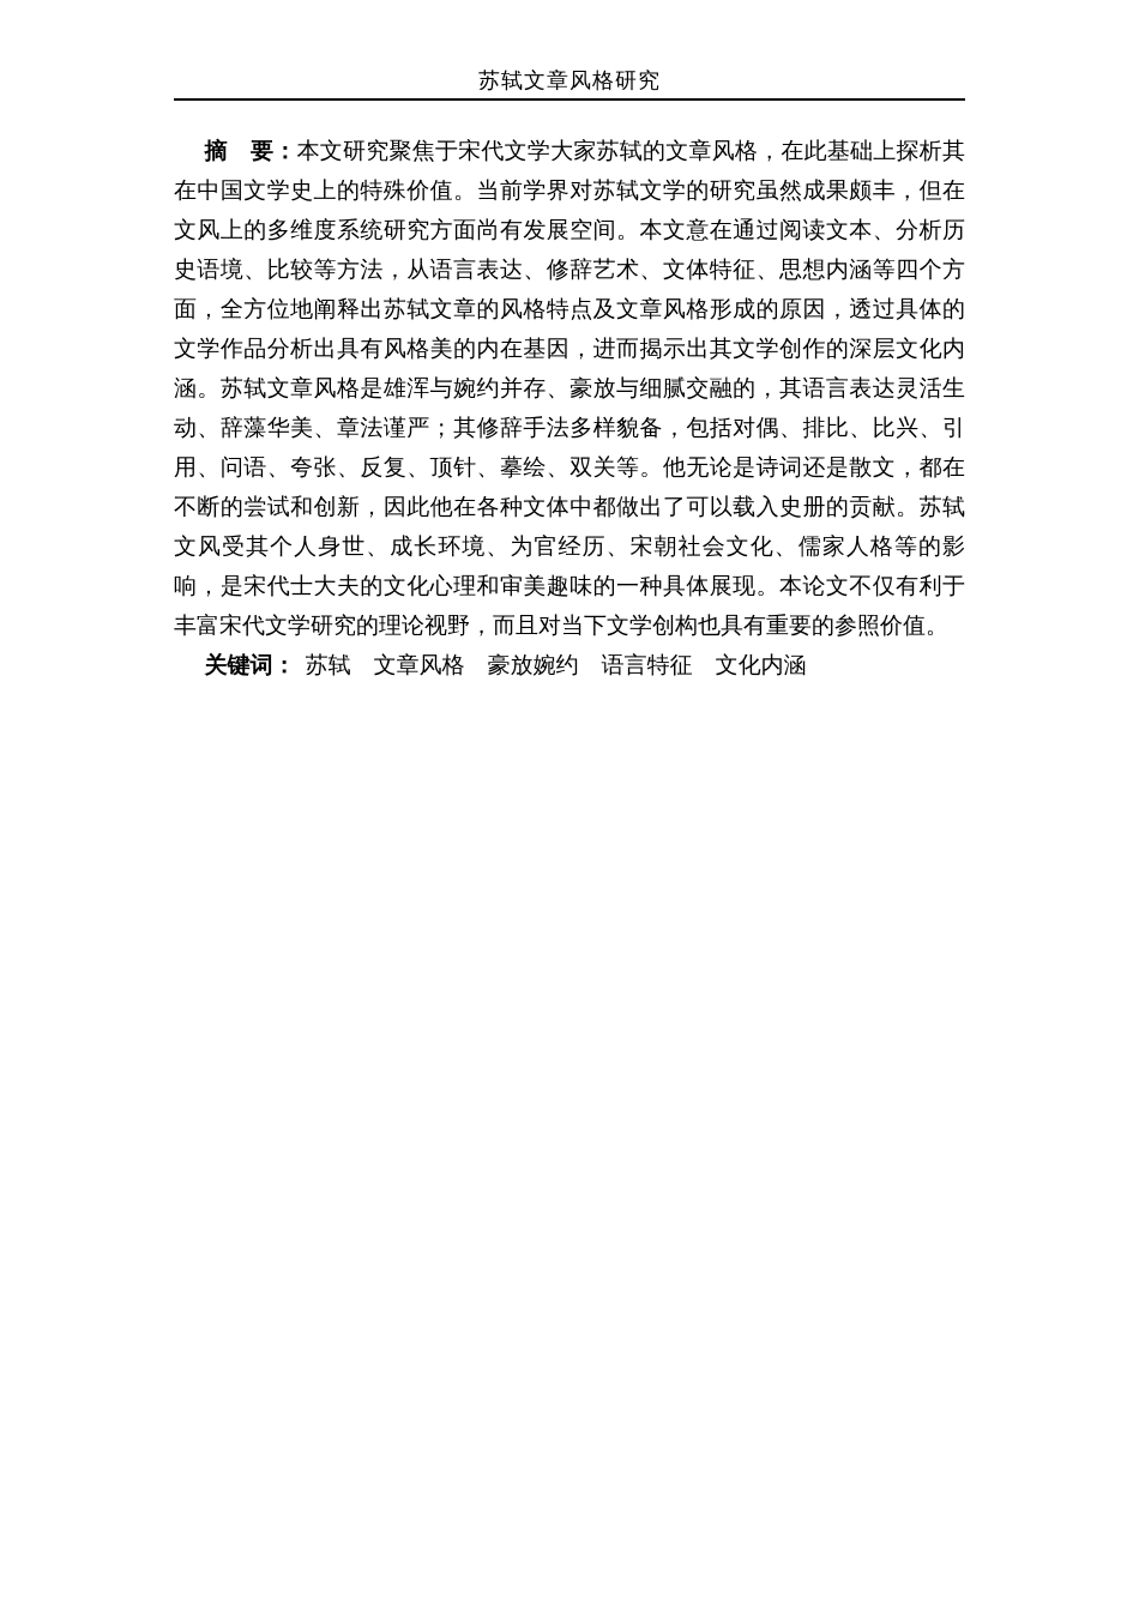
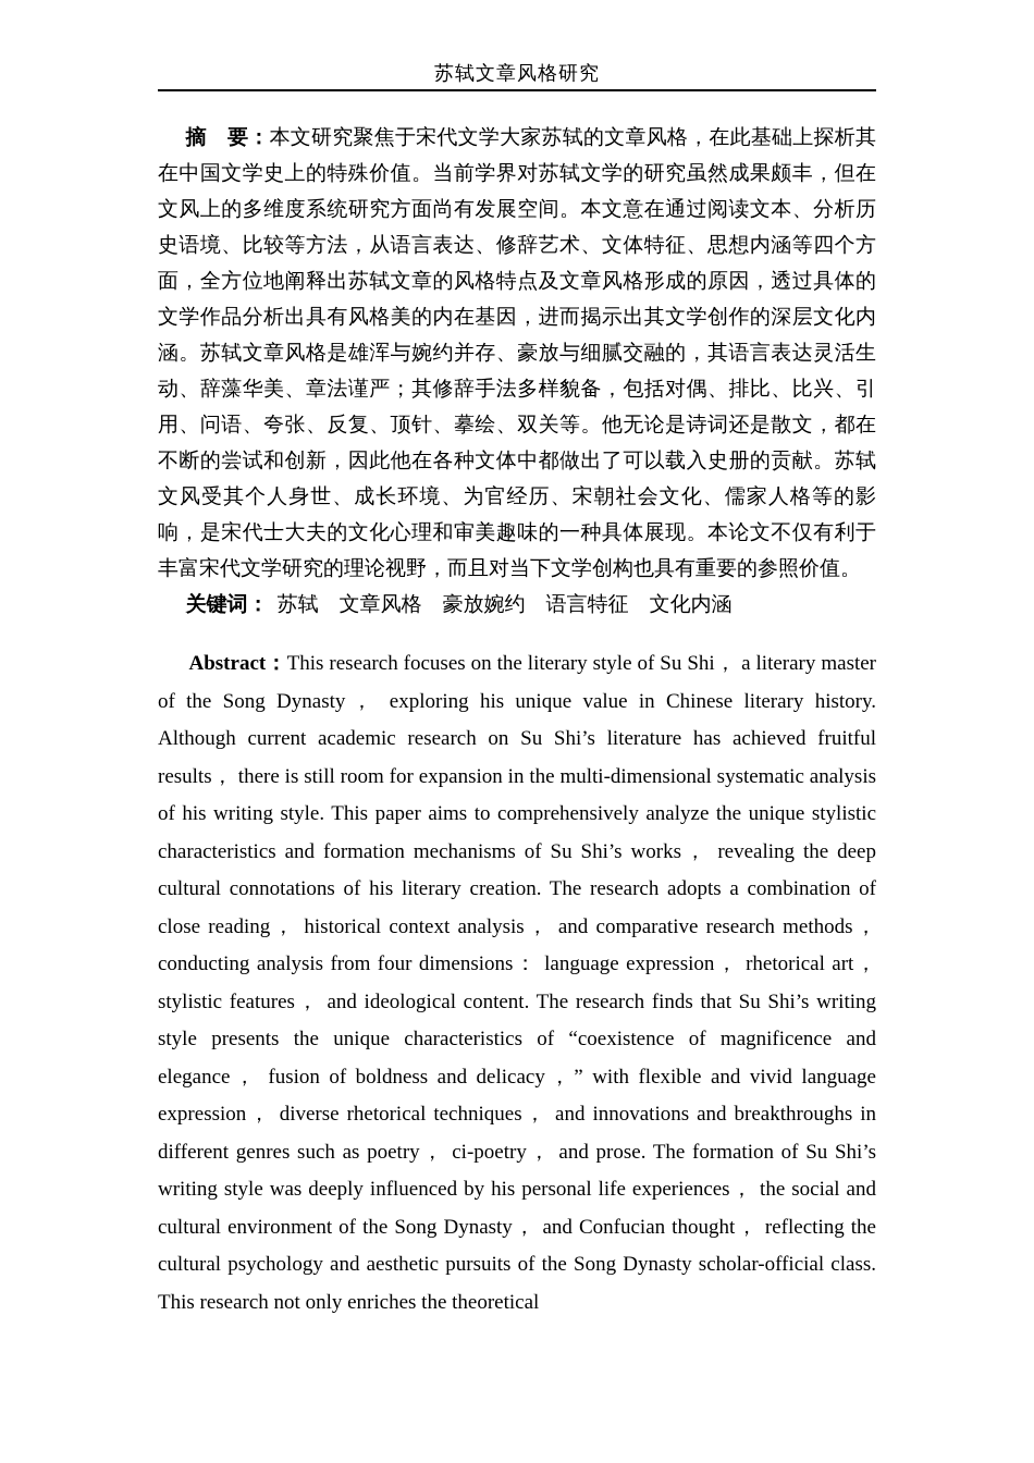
  苏轼文章风格研究
  摘 要：本文研究聚焦于宋代文学大家苏轼的文章风格，在此基础上探析其在中国文学史上的特殊价值。当前学界对苏轼文学的研究虽然成果颇丰，但在文风上的多维度系统研究方面尚有发展空间。本文意在通过阅读文本、分析历史语境、比较等方法，从语言表达、修辞艺术、文体特征、思想内涵等四个方面，全方位地阐释出苏轼文章的风格特点及文章风格形成的原因，透过具体的文学作品分析出具有风格美的内在基因，进而揭示出其文学创作的深层文化内涵。苏轼文章风格是雄浑与婉约并存、豪放与细腻交融的，其语言表达灵活生动、辞藻华美、章法谨严；其修辞手法多样貌备，包括对偶、排比、比兴、引用、问语、夸张、反复、顶针、摹绘、双关等。他无论是诗词还是散文，都在不断的尝试和创新，因此他在各种文体中都做出了可以载入史册的贡献。苏轼文风受其个人身世、成长环境、为官经历、宋朝社会文化、儒家人格等的影响，是宋代士大夫的文化心理和审美趣味的一种具体展现。本论文不仅有利于丰富宋代文学研究的理论视野，而且对当下文学创构也具有重要的参照价值。
  关键词： 苏轼 文章风格 豪放婉约 语言特征 文化内涵
+ Abstract：This research focuses on the literary style of Su Shi， a literary master of the Song Dynasty， exploring his unique value in Chinese literary history. Although current academic research on Su Shi’s literature has achieved fruitful results， there is still room for expansion in the multi-dimensional systematic analysis of his writing style. This paper aims to comprehensively analyze the unique stylistic characteristics and formation mechanisms of Su Shi’s works， revealing the deep cultural connotations of his literary creation. The research adopts a combination of close reading， historical context analysis， and comparative research methods， conducting analysis from four dimensions： language expression， rhetorical art， stylistic features， and ideological content. The research finds that Su Shi’s writing style presents the unique characteristics of “coexistence of magnificence and elegance， fusion of boldness and delicacy，” with flexible and vivid language expression， diverse rhetorical techniques， and innovations and breakthroughs in different genres such as poetry， ci-poetry， and prose. The formation of Su Shi’s writing style was deeply influenced by his personal life experiences， the social and cultural environment of the Song Dynasty， and Confucian thought， reflecting the cultural psychology and aesthetic pursuits of the Song Dynasty scholar-official class. This research not only enriches the theoretical
